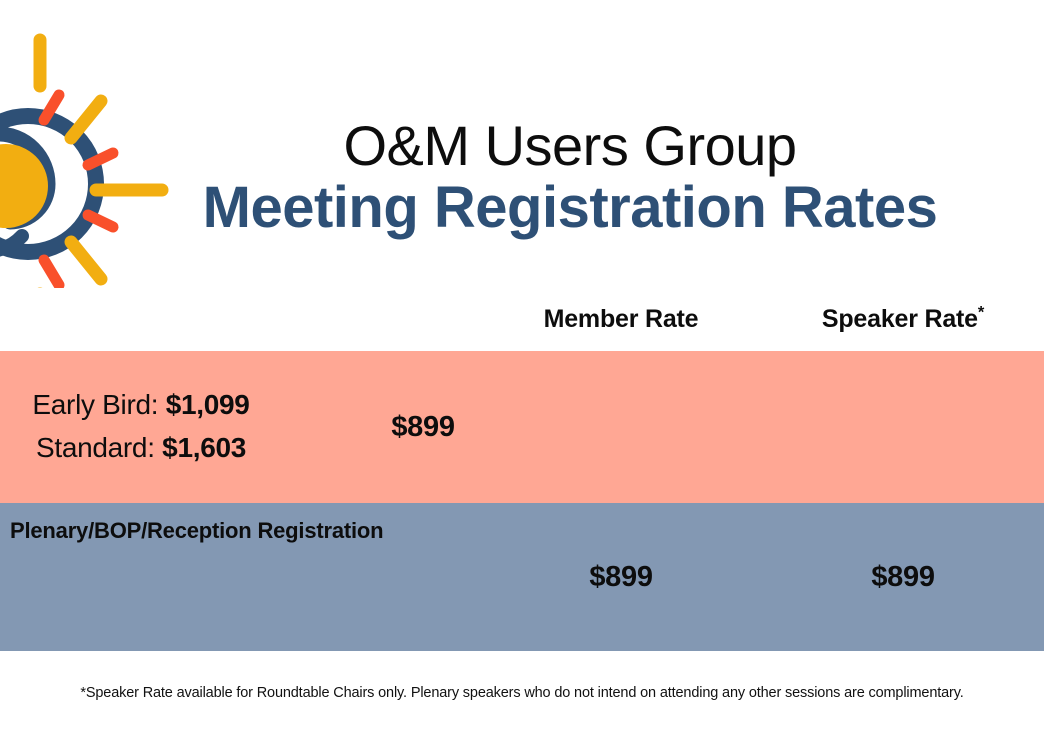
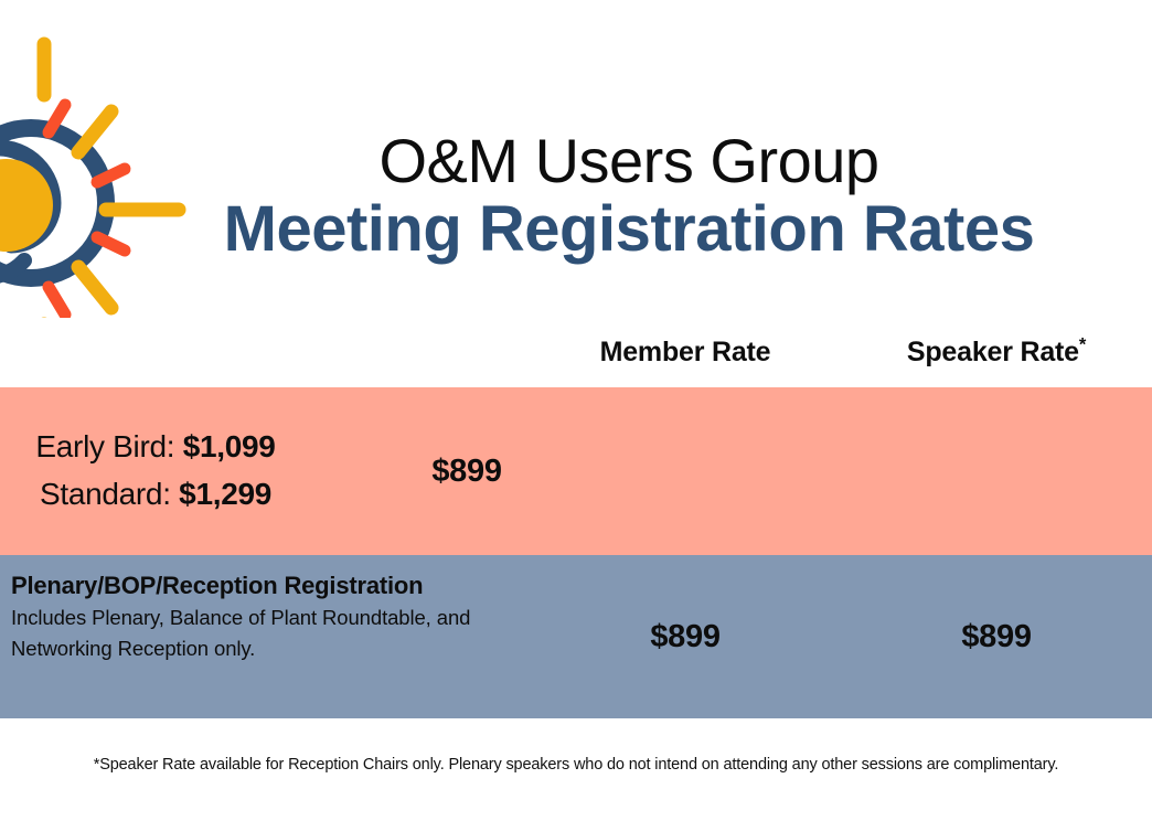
  O&M Users Group
  Meeting Registration Rates
  Member Rate
  Speaker Rate*
  Early Bird: $1,099
- Standard: $1,603
+ Standard: $1,299
  $899
  Plenary/BOP/Reception Registration
+ Includes Plenary, Balance of Plant Roundtable, and Networking Reception only.
  $899
  $899
- *Speaker Rate available for Roundtable Chairs only. Plenary speakers who do not intend on attending any other sessions are complimentary.
+ *Speaker Rate available for Reception Chairs only. Plenary speakers who do not intend on attending any other sessions are complimentary.
